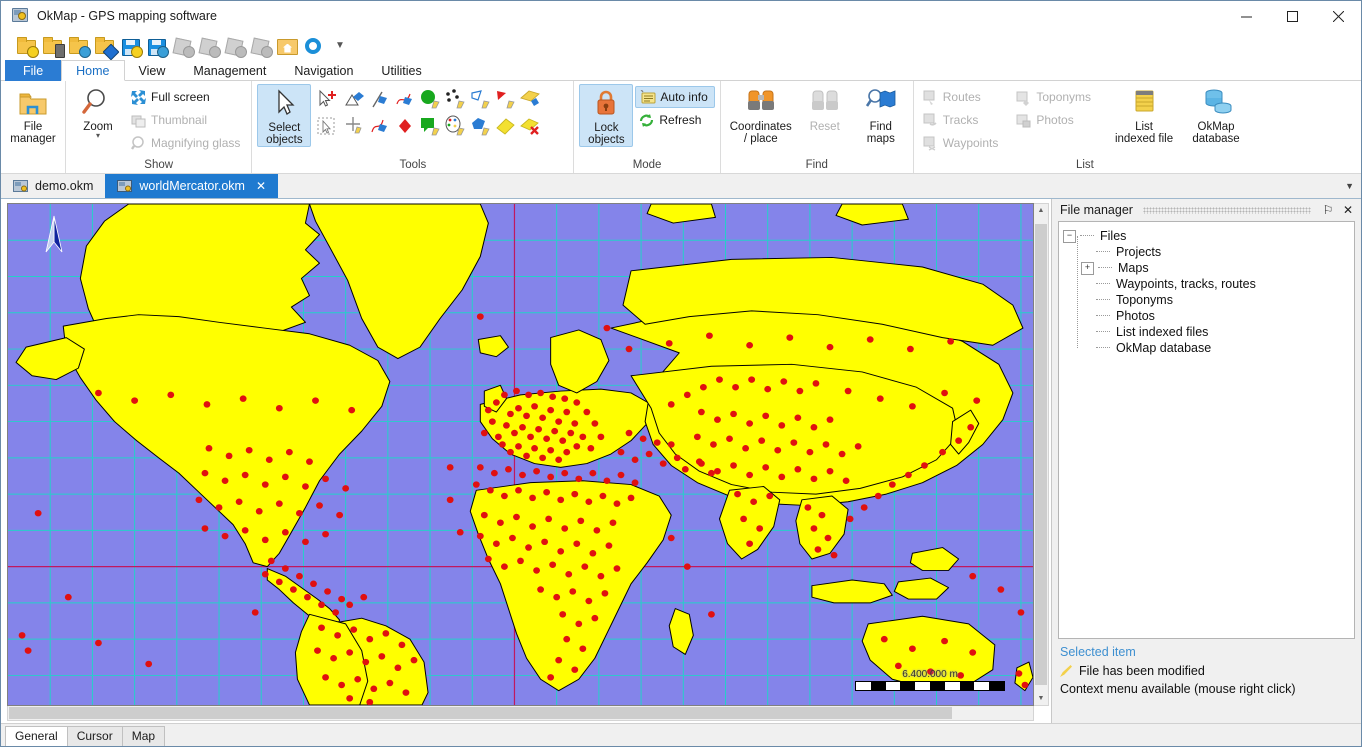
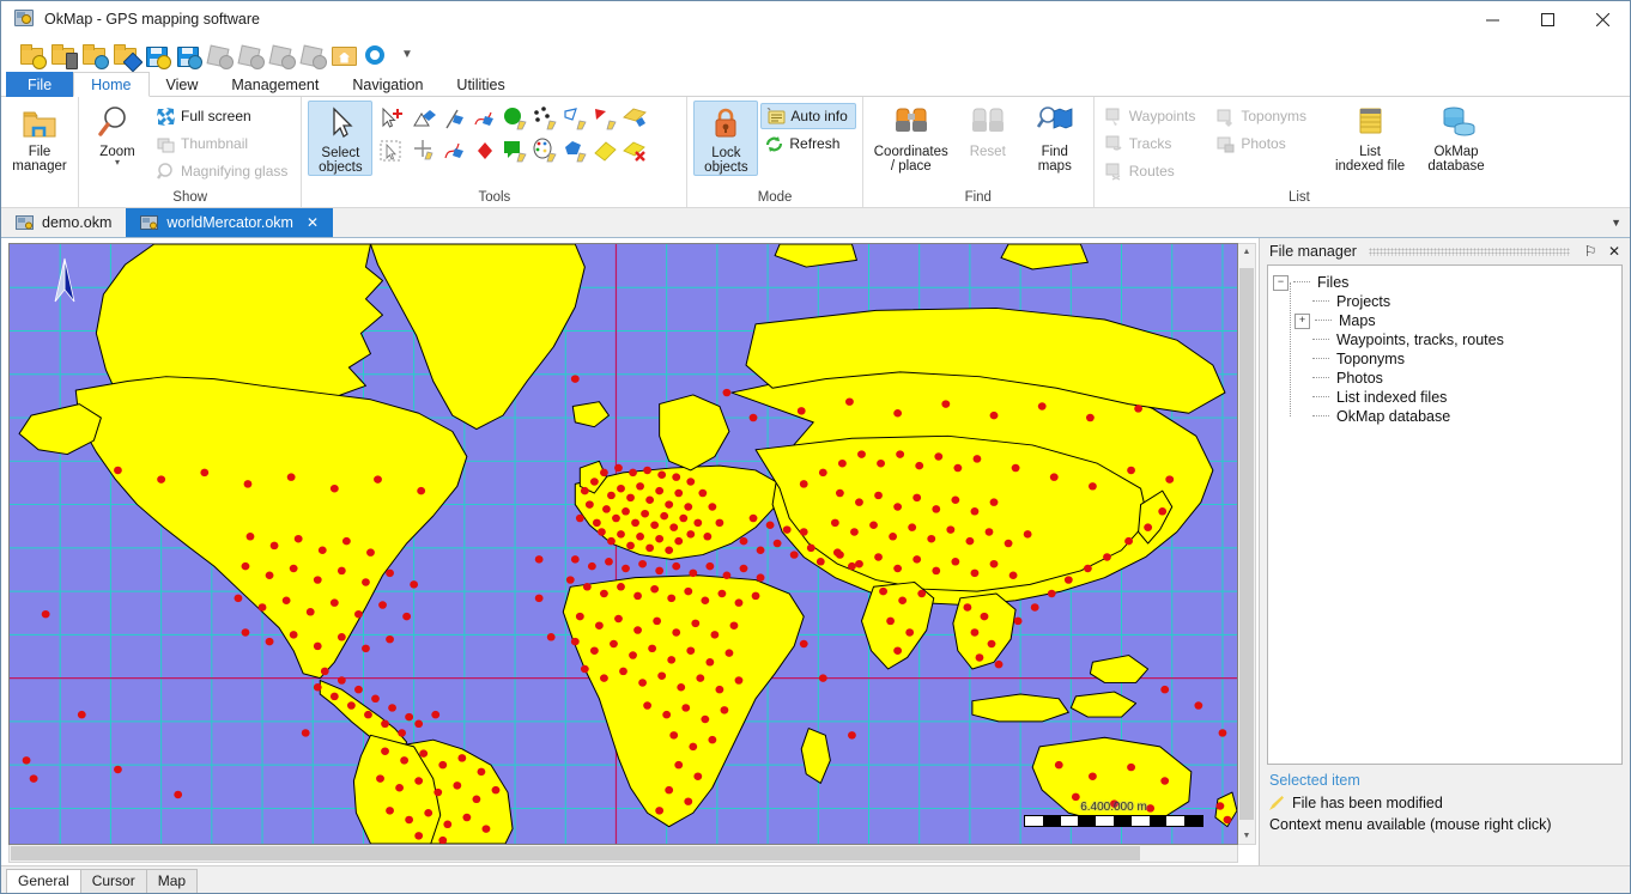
  OkMap - GPS mapping software
  ▼
  File
  Home
  View
  Management
  Navigation
  Utilities
  File
  manager
  Zoom
  ▾
  Full screen
  Thumbnail
  Magnifying glass
  Show
  Select
  objects
  Tools
  Lock
  objects
  Auto info
  Refresh
  Mode
  Coordinates
  / place
  Reset
  Find
  maps
  Find
- Routes
+ Waypoints
  Tracks
- Waypoints
+ Routes
  Toponyms
  Photos
  List
  indexed file
  OkMap
  database
  List
  demo.okm
  worldMercator.okm
  ✕
  ▼
  6.400.000 m
  File manager
  ⚐
  ✕
  −
  Files
  Projects
  +
  Maps
  Waypoints, tracks, routes
  Toponyms
  Photos
  List indexed files
  OkMap database
  Selected item
  File has been modified
  Context menu available (mouse right click)
  General
  Cursor
  Map
